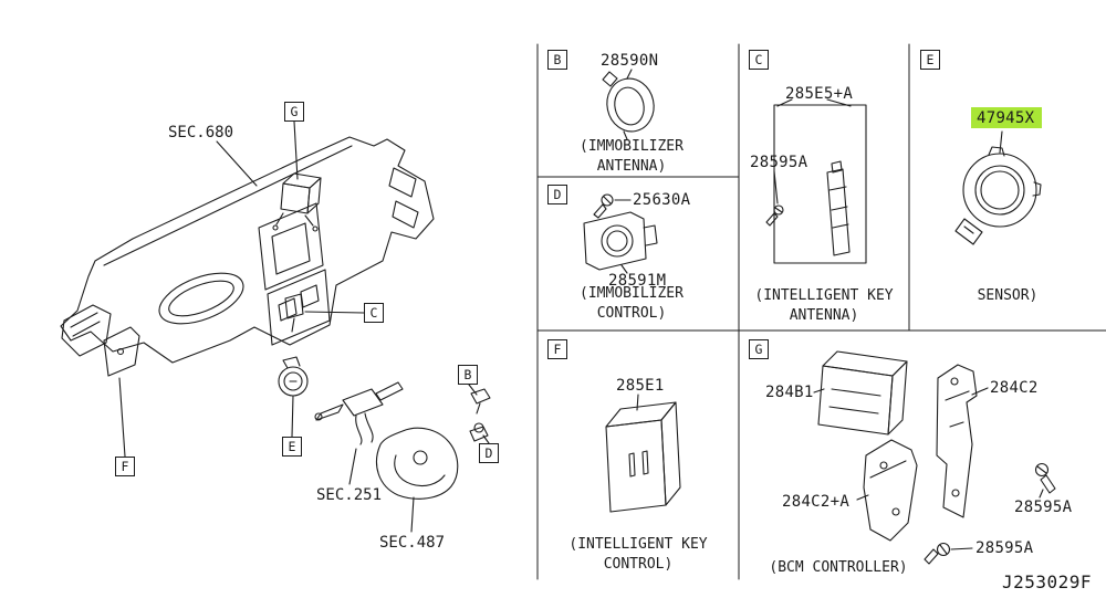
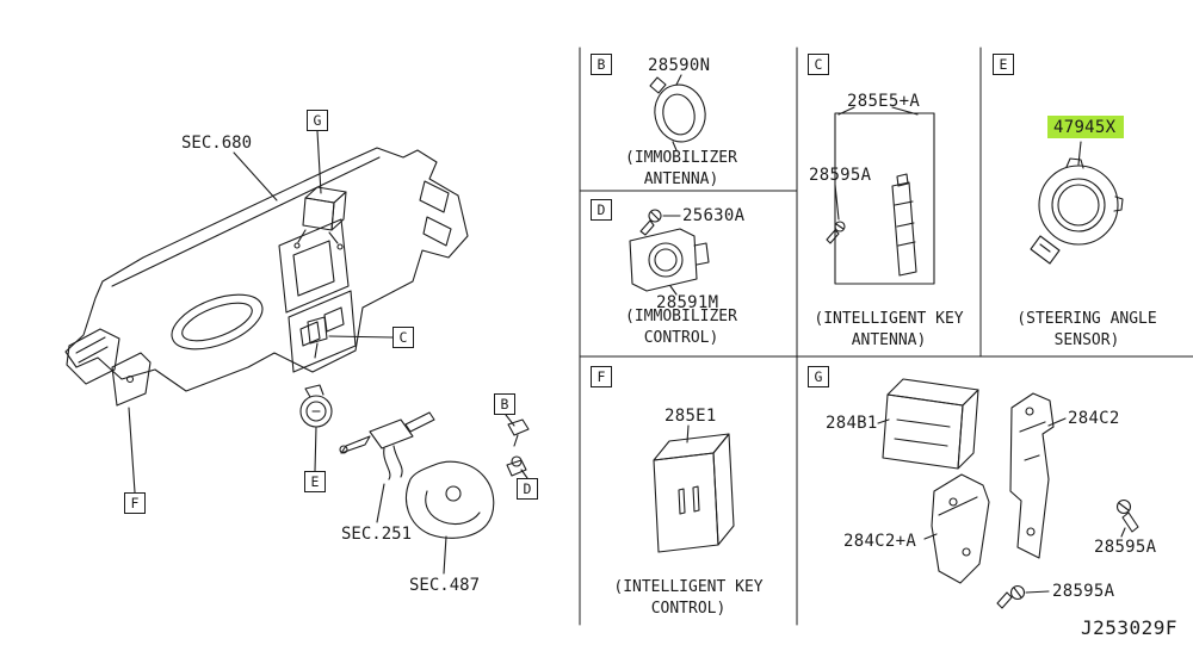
  SEC.680
  SEC.251
  SEC.487
  G
  C
  B
  D
  E
  F
  B
  28590N
  (IMMOBILIZER
  ANTENNA)
  D
  25630A
  28591M
  (IMMOBILIZER
  CONTROL)
  C
  285E5+A
  28595A
  (INTELLIGENT KEY
  ANTENNA)
  E
  47945X
+ (STEERING ANGLE
  SENSOR)
  F
  285E1
  (INTELLIGENT KEY
  CONTROL)
  G
  284B1
  284C2
  284C2+A
  28595A
  28595A
- (BCM CONTROLLER)
  J253029F
